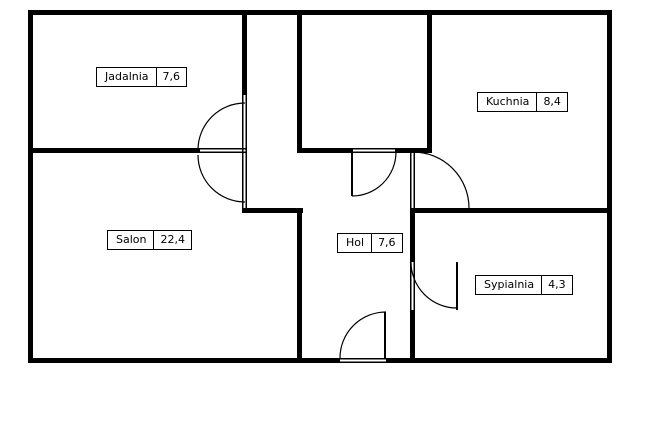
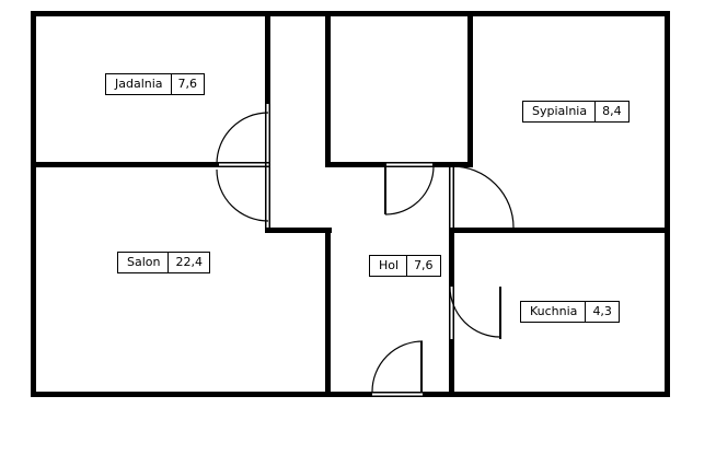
  Jadalnia
  7,6
- Kuchnia
+ Sypialnia
  8,4
  Salon
  22,4
  Hol
  7,6
- Sypialnia
+ Kuchnia
  4,3
